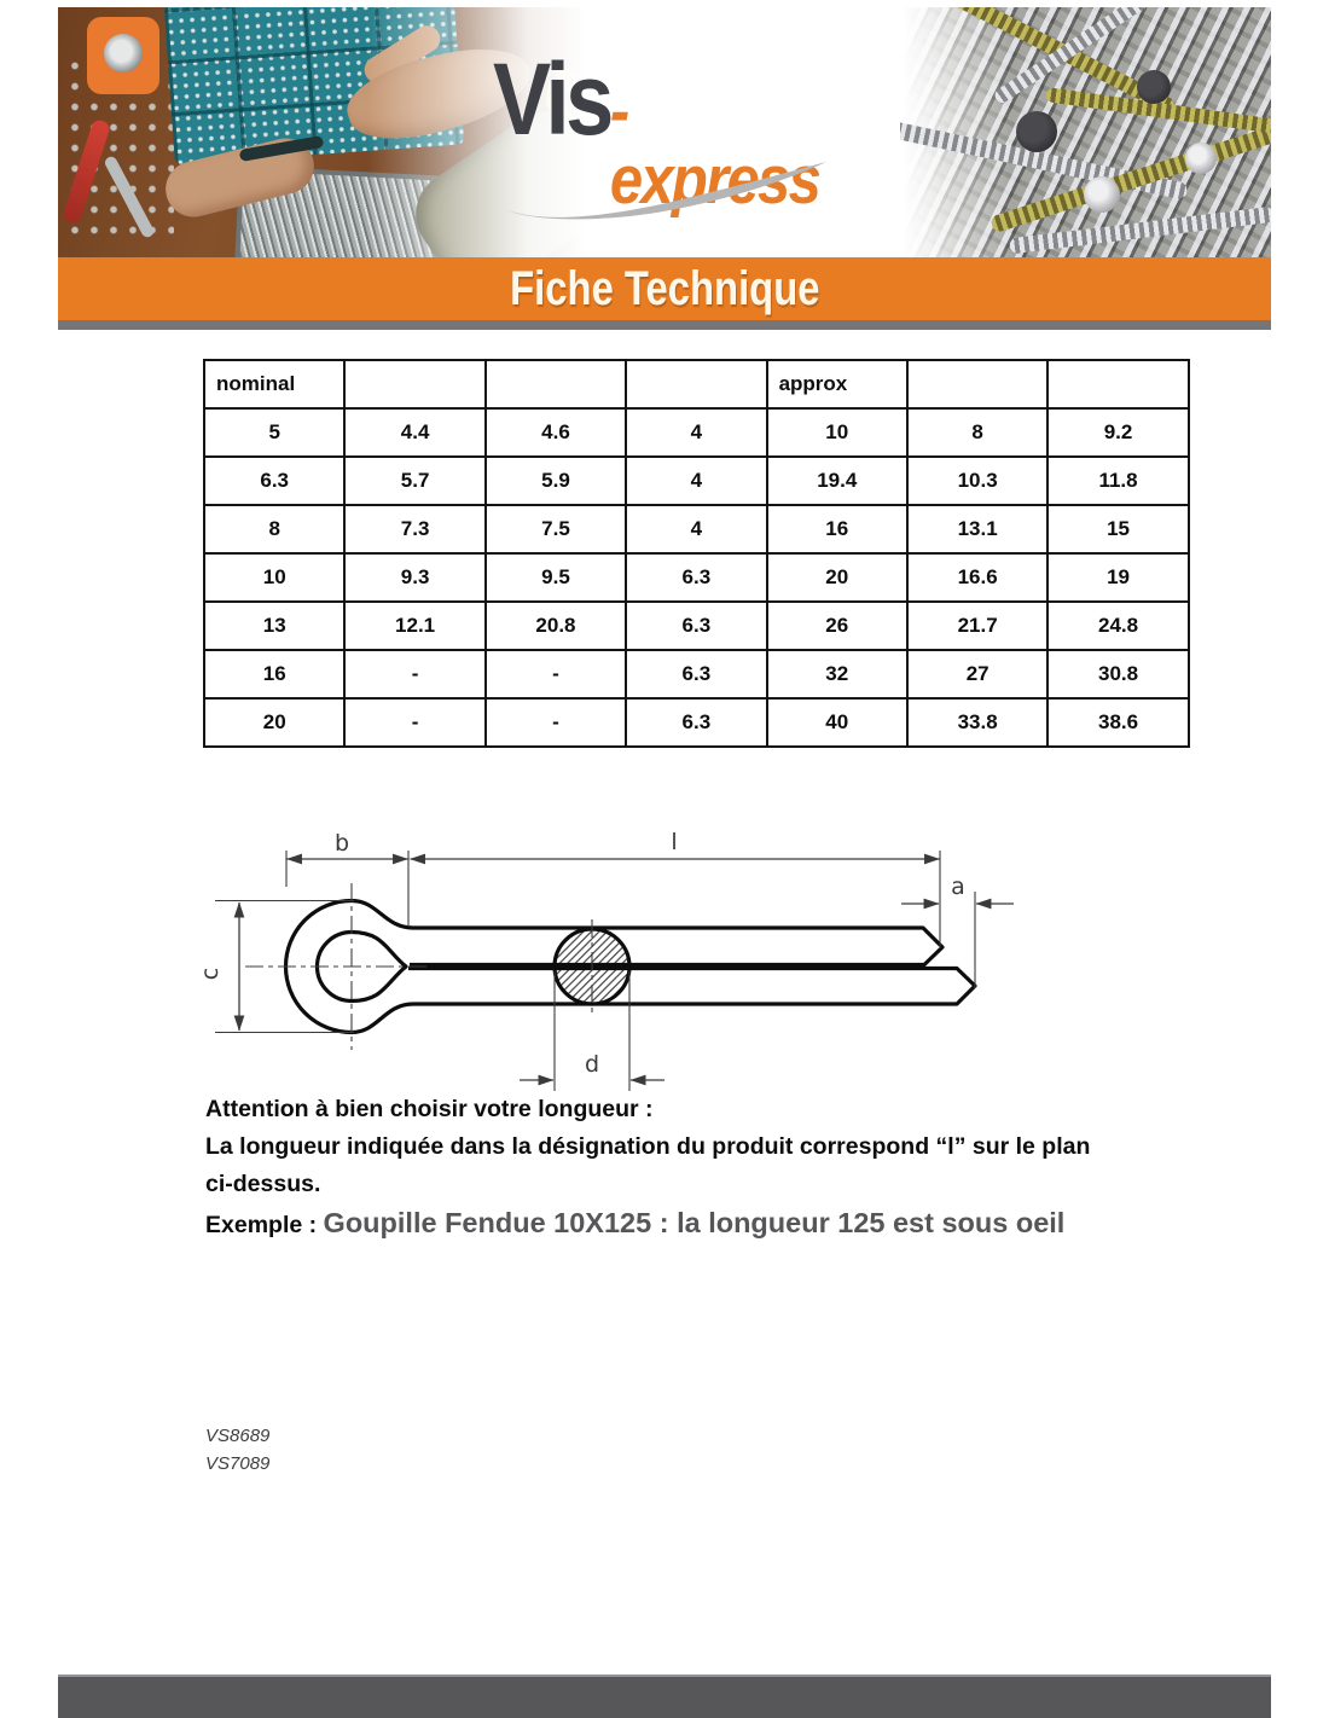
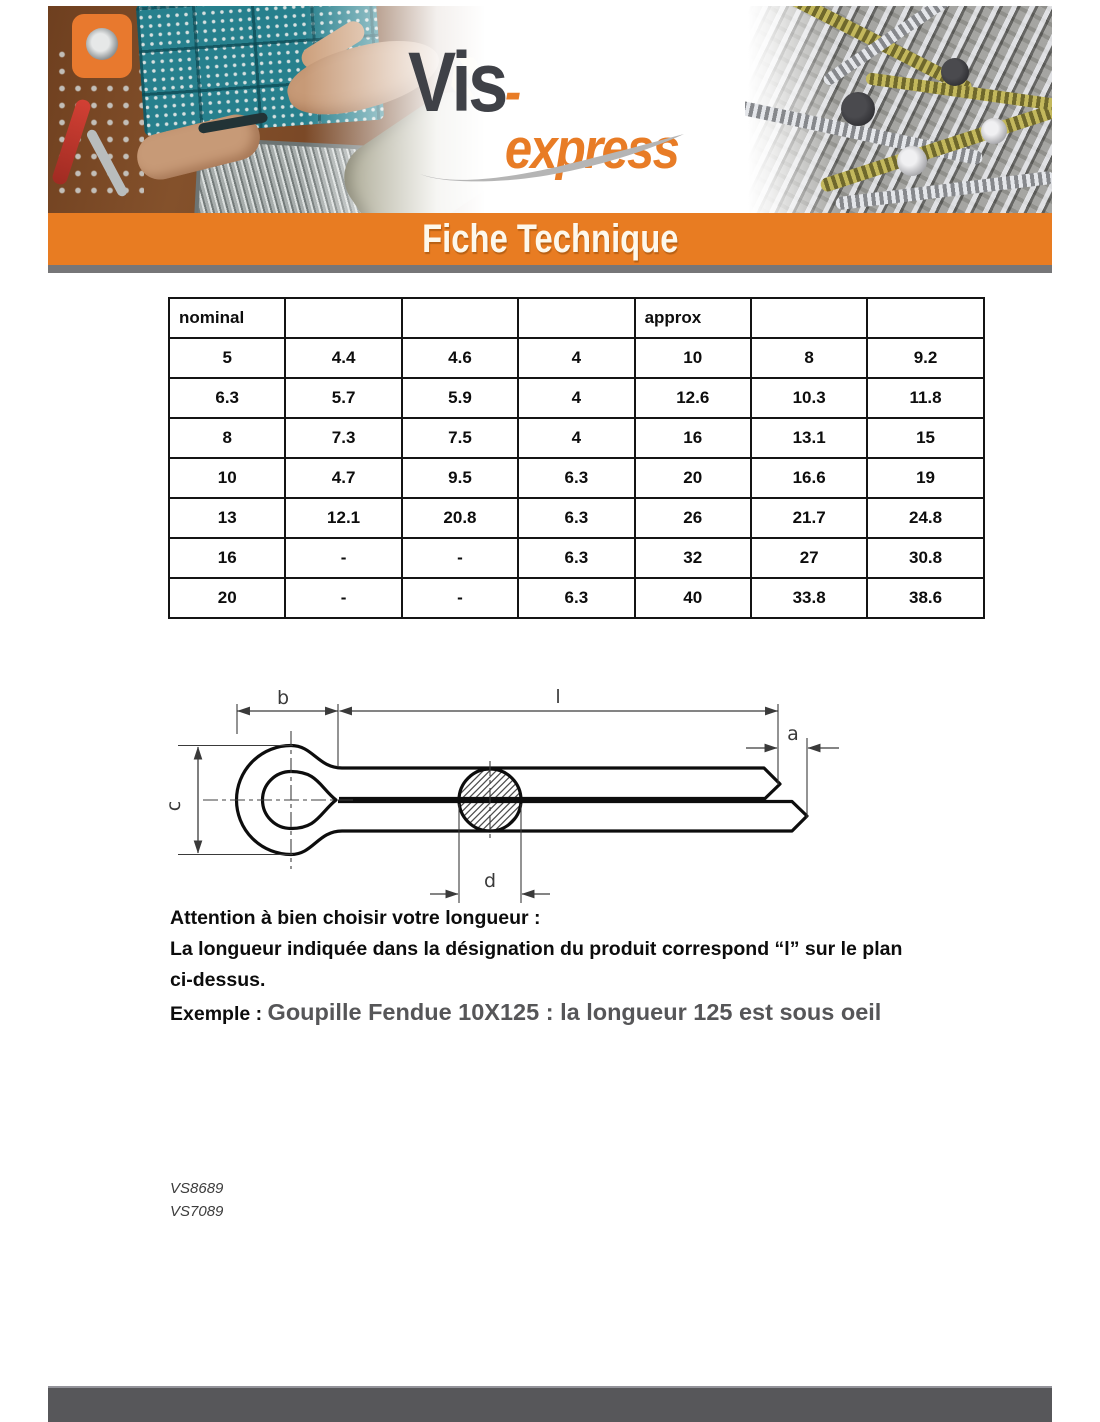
  Vis
  -expres
  Fiche Technique
  nominal				approx
  5	4.4	4.6	4	10	8	9.2
- 6.3	5.7	5.9	4	19.4	10.3	11.8
+ 6.3	5.7	5.9	4	12.6	10.3	11.8
  8	7.3	7.5	4	16	13.1	15
- 10	9.3	9.5	6.3	20	16.6	19
+ 10	4.7	9.5	6.3	20	16.6	19
  13	12.1	20.8	6.3	26	21.7	24.8
  16	-	-	6.3	32	27	30.8
  20	-	-	6.3	40	33.8	38.6
  b
  l
  a
  d
  Attention à bien choisir votre longueur :
  La longueur indiquée dans la désignation du produit correspond “l” sur le plan
  ci-dessus.
  Exemple : Goupille Fendue 10X125 : la longueur 125 est sous oeil
  VS8689
  VS7089
